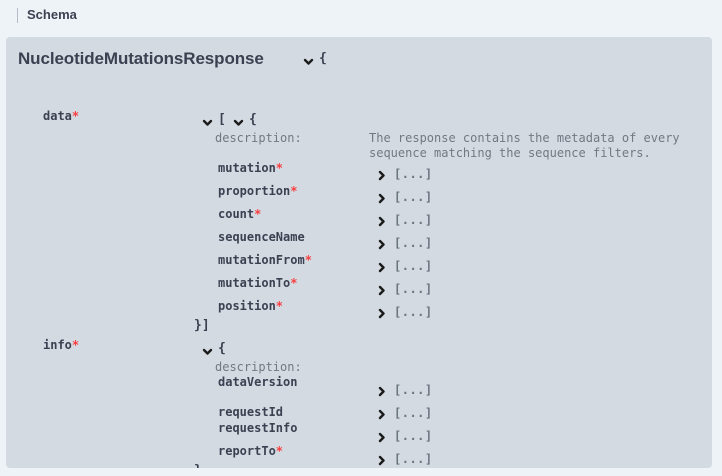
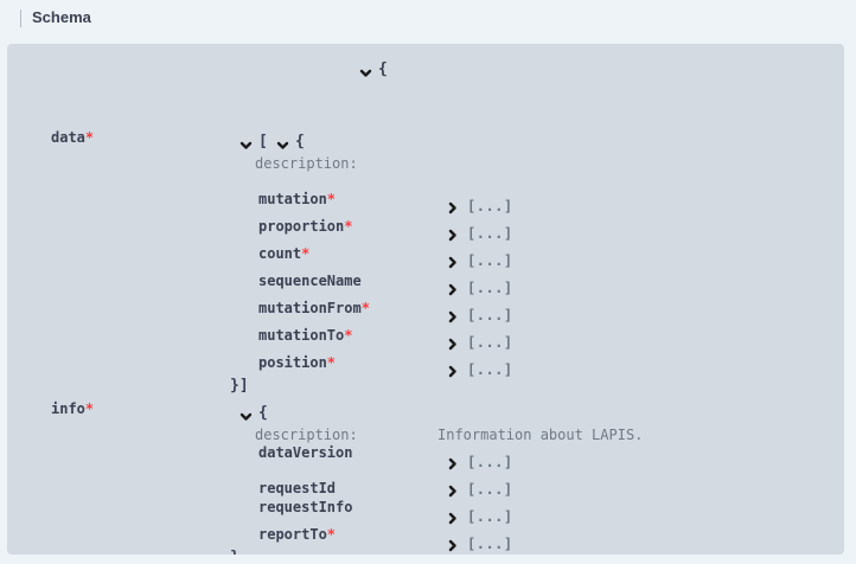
  Schema
- NucleotideMutationsResponse
  {
  data*
  [
  {
  description:
- The response contains the metadata of every
- sequence matching the sequence filters.
  mutation*
  proportion*
  count*
  sequenceName
  mutationFrom*
  mutationTo*
  position*
  [...]
  [...]
  [...]
  [...]
  [...]
  [...]
  [...]
  }]
  info*
  {
  description:
+ Information about LAPIS.
  dataVersion
  requestId
  requestInfo
  reportTo*
  [...]
  [...]
  [...]
  [...]
